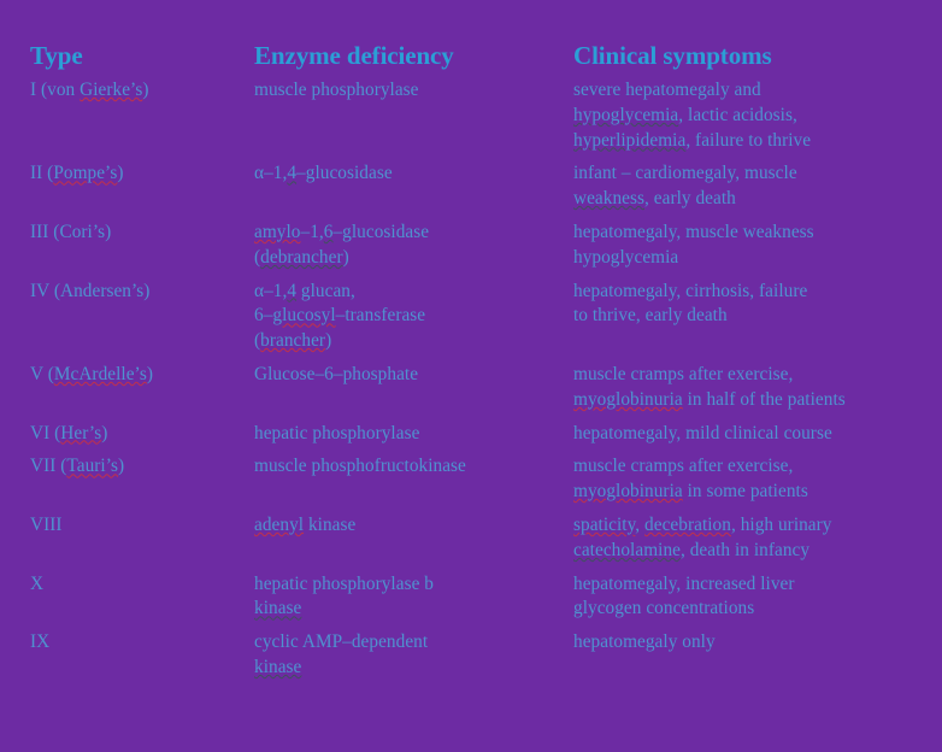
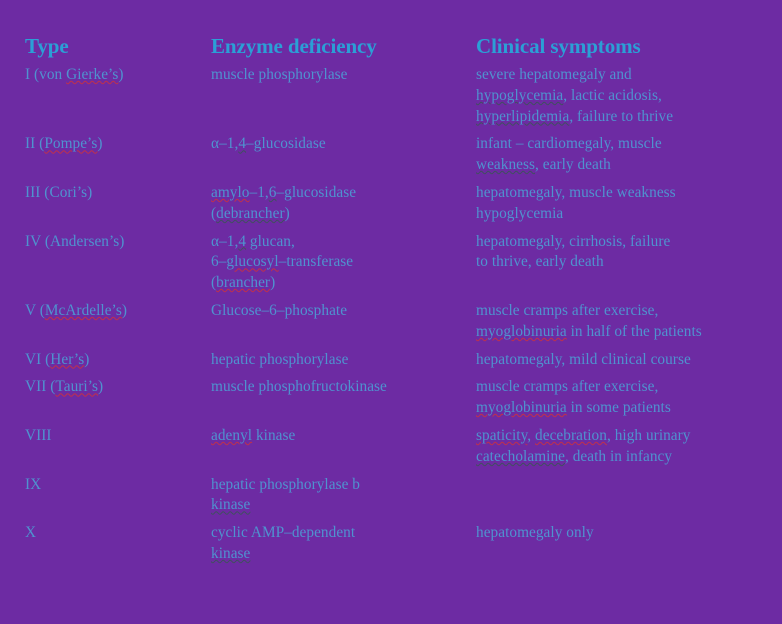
  Type
  Enzyme deficiency
  Clinical symptoms
  I (von Gierke’s)
  muscle phosphorylase
  severe hepatomegaly and
  hypoglycemia, lactic acidosis,
  hyperlipidemia, failure to thrive
  II (Pompe’s)
  α–1,4–glucosidase
  infant – cardiomegaly, muscle
  weakness, early death
  III (Cori’s)
  amylo–1,6–glucosidase
  (debrancher)
  hepatomegaly, muscle weakness
  hypoglycemia
  IV (Andersen’s)
  α–1,4 glucan,
  6–glucosyl–transferase
  (brancher)
  hepatomegaly, cirrhosis, failure
  to thrive, early death
  V (McArdelle’s)
  Glucose–6–phosphate
  muscle cramps after exercise,
  myoglobinuria in half of the patients
  VI (Her’s)
  hepatic phosphorylase
  hepatomegaly, mild clinical course
  VII (Tauri’s)
  muscle phosphofructokinase
  muscle cramps after exercise,
  myoglobinuria in some patients
  VIII
  adenyl kinase
  spaticity, decebration, high urinary
  catecholamine, death in infancy
- X
+ IX
  hepatic phosphorylase b
  kinase
- hepatomegaly, increased liver
- glycogen concentrations
- IX
+ X
  cyclic AMP–dependent
  kinase
  hepatomegaly only
